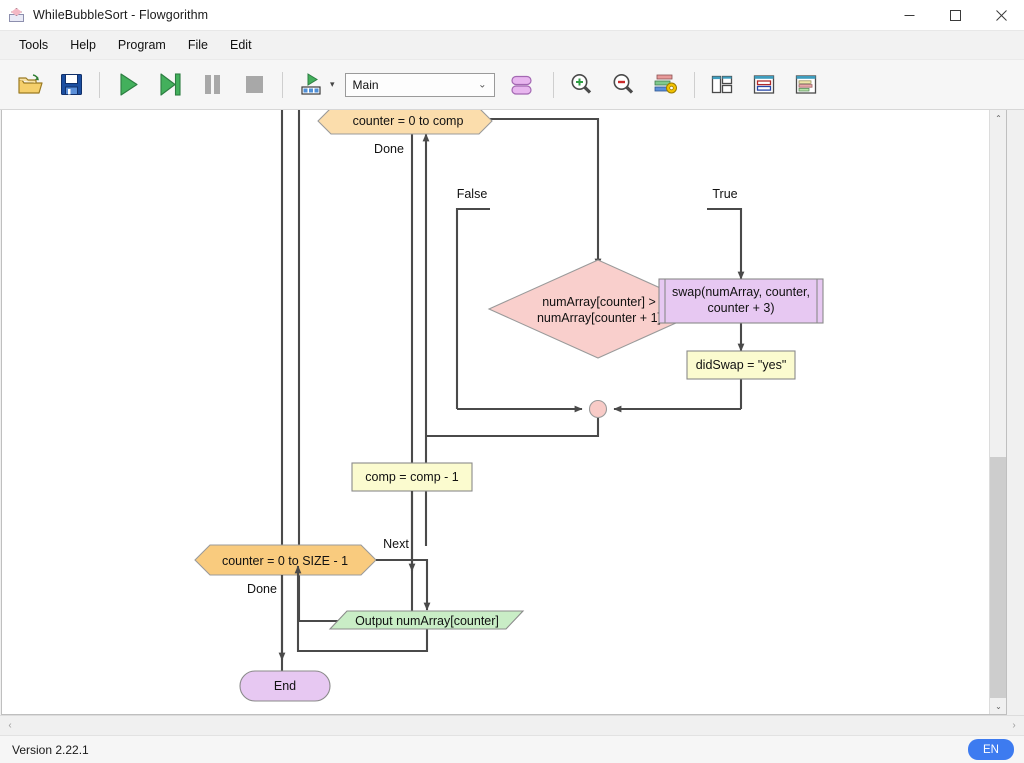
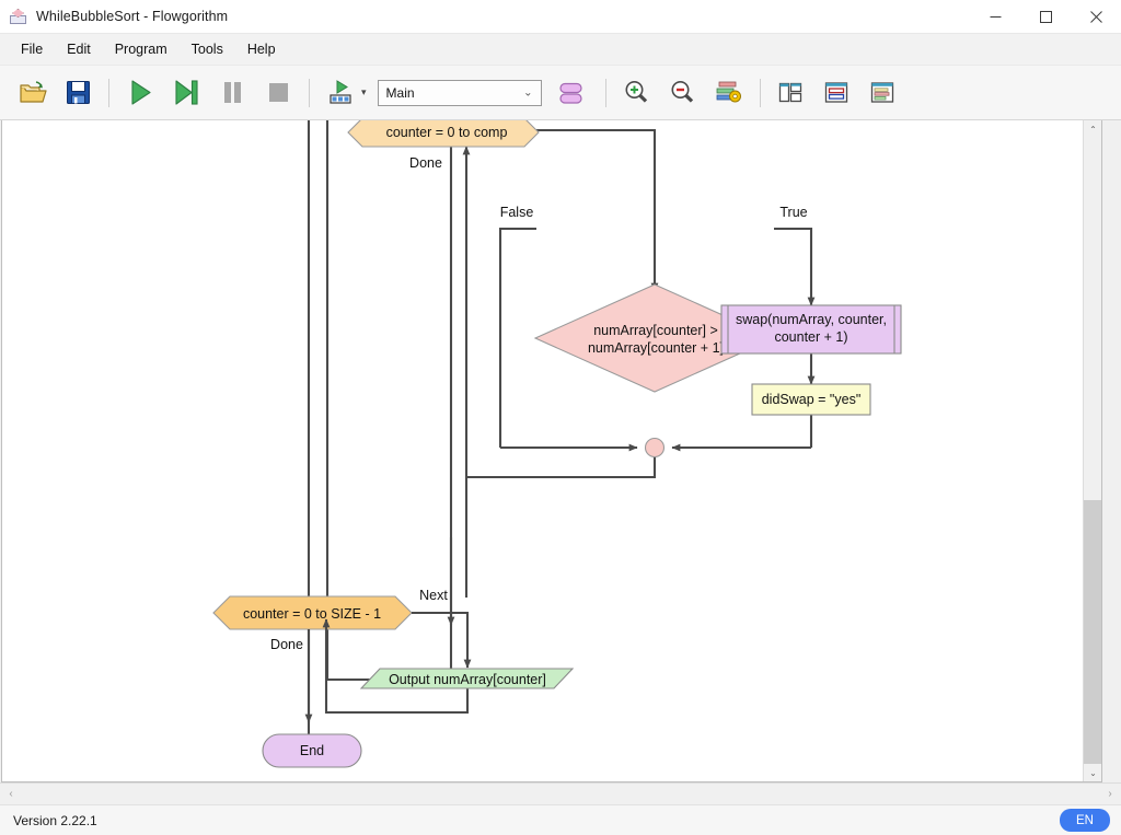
  WhileBubbleSort - Flowgorithm
- Tools
+ File
- Help
+ Edit
  Program
- File
+ Tools
- Edit
+ Help
  ▾
  Main
  ⌄
  counter = 0 to comp
  numArray[counter] >
  numArray[counter + 1
  swap(numArray, counter,
- counter + 3)
+ counter + 1)
  didSwap = "yes"
- comp = comp - 1
  counter = 0 to SIZE - 1
  Output numArray[counter]
  End
  Done
  False
  True
  Next
  Done
  ⌃
  ⌄
  ‹
  ›
  Version 2.22.1
  EN
